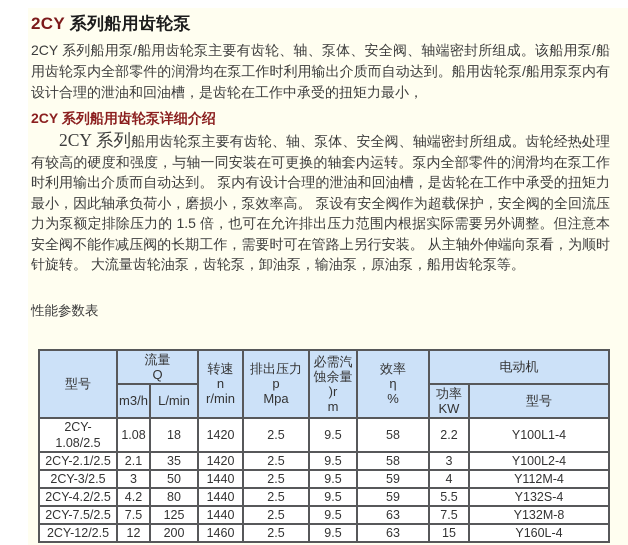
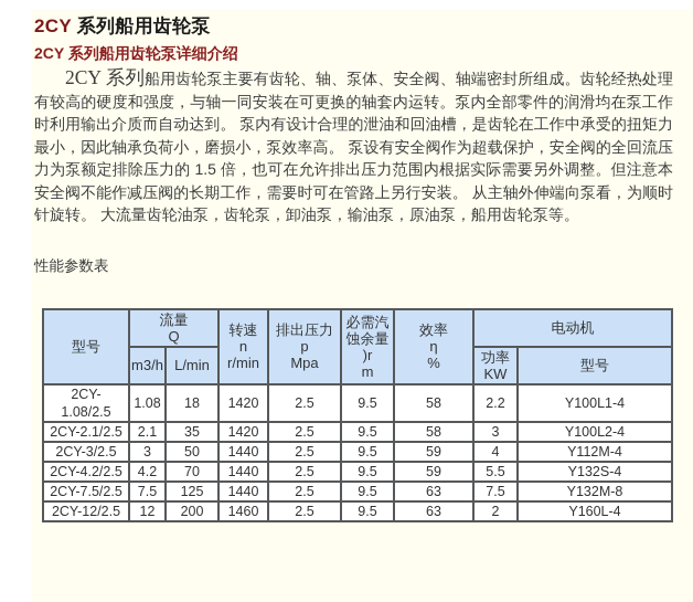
  2CY 系列船用齿轮泵
- 2CY 系列船用泵/船用齿轮泵主要有齿轮、轴、泵体、安全阀、轴端密封所组成。该船用泵/船用齿轮泵内全部零件的润滑均在泵工作时利用输出介质而自动达到。船用齿轮泵/船用泵泵内有设计合理的泄油和回油槽，是齿轮在工作中承受的扭矩力最小，
  2CY 系列船用齿轮泵详细介绍
  2CY 系列船用齿轮泵主要有齿轮、轴、泵体、安全阀、轴端密封所组成。齿轮经热处理有较高的硬度和强度，与轴一同安装在可更换的轴套内运转。泵内全部零件的润滑均在泵工作时利用输出介质而自动达到。 泵内有设计合理的泄油和回油槽，是齿轮在工作中承受的扭矩力最小，因此轴承负荷小，磨损小，泵效率高。 泵设有安全阀作为超载保护，安全阀的全回流压力为泵额定排除压力的 1.5 倍，也可在允许排出压力范围内根据实际需要另外调整。但注意本安全阀不能作减压阀的长期工作，需要时可在管路上另行安装。 从主轴外伸端向泵看，为顺时针旋转。 大流量齿轮油泵，齿轮泵，卸油泵，输油泵，原油泵，船用齿轮泵等。
  性能参数表
  型号	流量 Q	转速 n r/min	排出压力 p Mpa	必需汽 蚀余量 )r m	效率 η %	电动机
  m3/h	L/min	功率 KW	型号
  2CY- 1.08/2.5	1.08	18	1420	2.5	9.5	58	2.2	Y100L1-4
  2CY-2.1/2.5	2.1	35	1420	2.5	9.5	58	3	Y100L2-4
  2CY-3/2.5	3	50	1440	2.5	9.5	59	4	Y112M-4
- 2CY-4.2/2.5	4.2	80	1440	2.5	9.5	59	5.5	Y132S-4
+ 2CY-4.2/2.5	4.2	70	1440	2.5	9.5	59	5.5	Y132S-4
  2CY-7.5/2.5	7.5	125	1440	2.5	9.5	63	7.5	Y132M-8
- 2CY-12/2.5	12	200	1460	2.5	9.5	63	15	Y160L-4
+ 2CY-12/2.5	12	200	1460	2.5	9.5	63	2	Y160L-4
